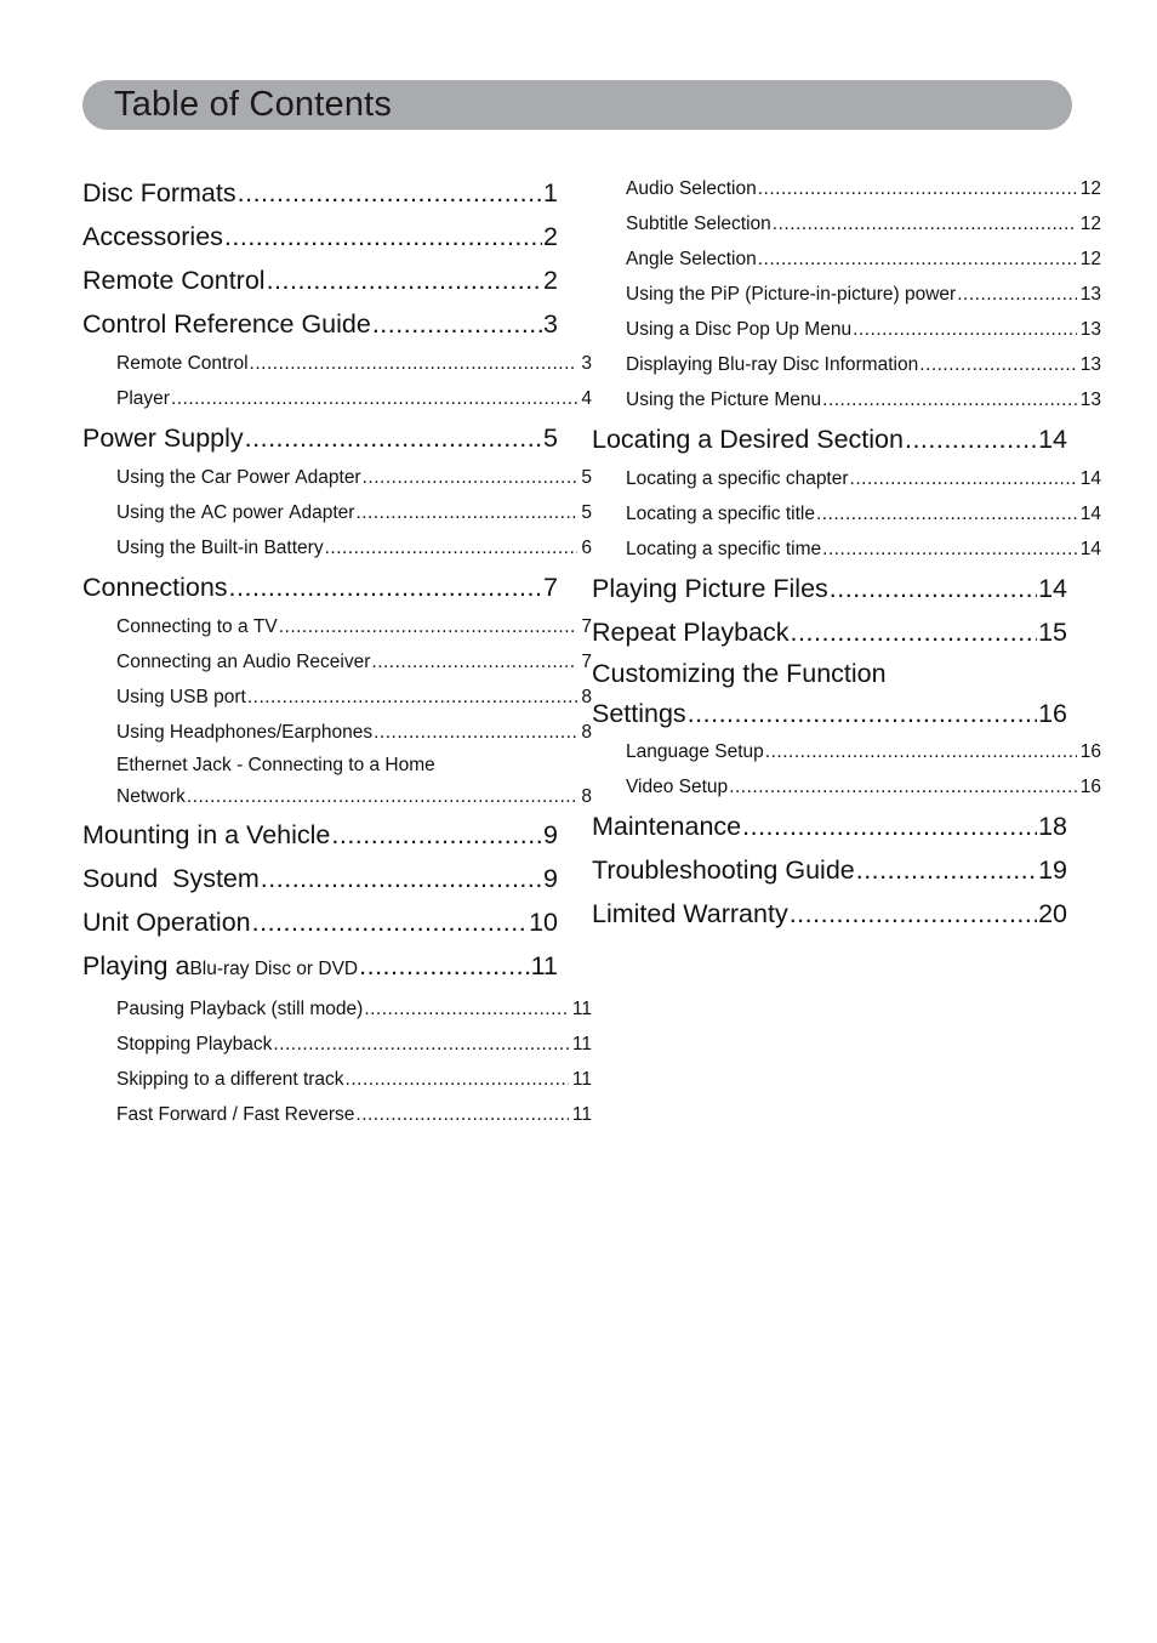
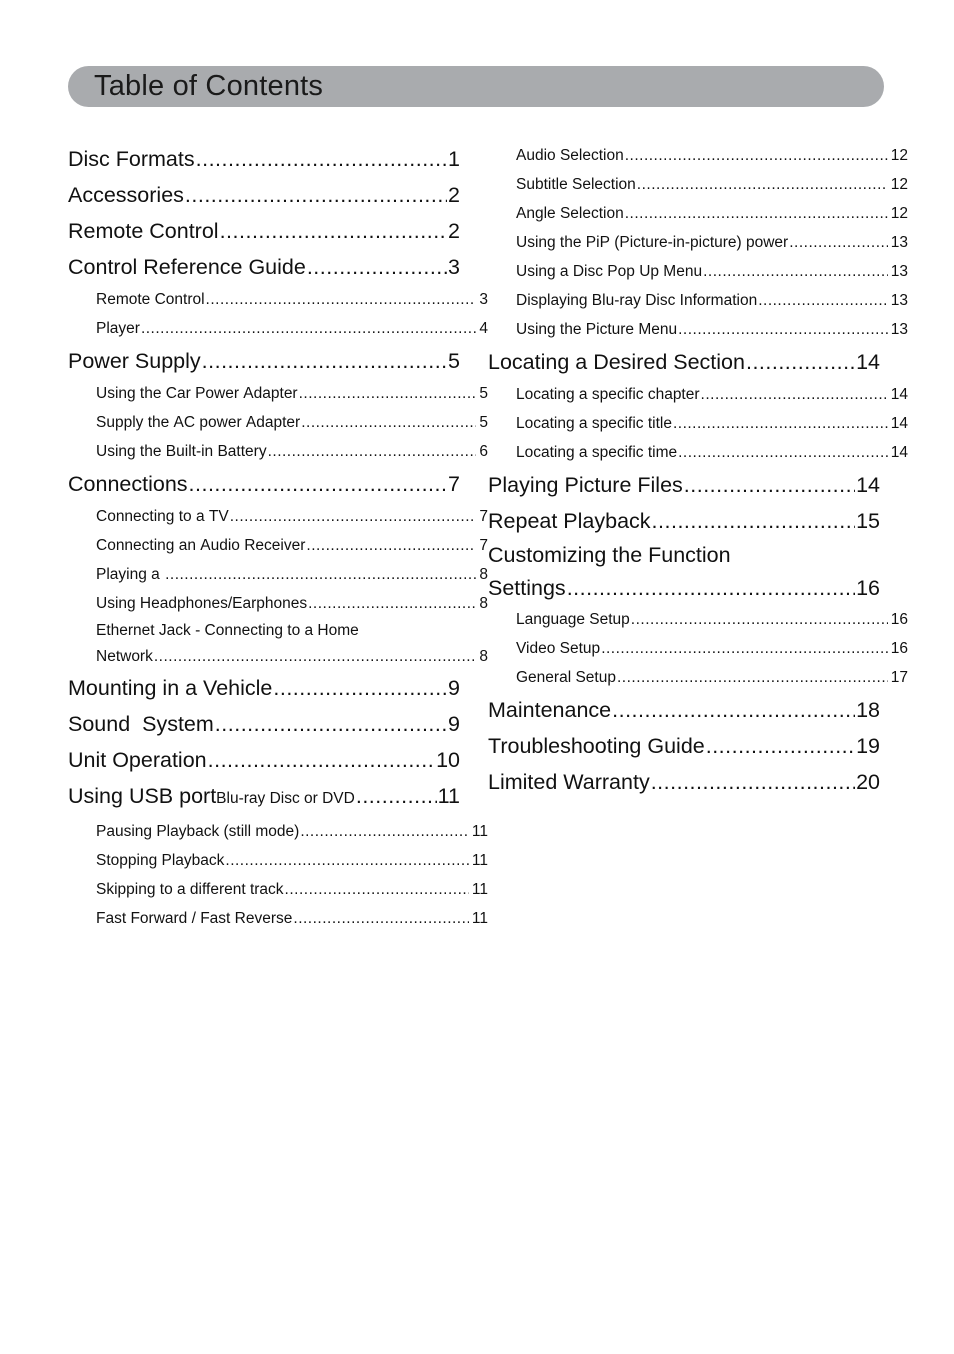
  Table of Contents
  Disc Formats
  1
  Accessories
  2
  Remote Control
  2
  Control Reference Guide
  3
  Remote Control
  3
  Player
  4
  Power Supply
  5
  Using the Car Power Adapter
  5
- Using the AC power Adapter
+ Supply the AC power Adapter
  5
  Using the Built-in Battery
  6
  Connections
  7
  Connecting to a TV
  7
  Connecting an Audio Receiver
  7
- Using USB port
+ Playing a
  8
  Using Headphones/Earphones
  8
  Ethernet Jack - Connecting to a Home
  Network
  8
  Mounting in a Vehicle
  9
  Sound System
  9
  Unit Operation
  10
- Playing a
+ Using USB port
  Blu-ray Disc or DVD
  11
  Pausing Playback (still mode)
  11
  Stopping Playback
  11
  Skipping to a different track
  11
  Fast Forward / Fast Reverse
  11
  Audio Selection
  12
  Subtitle Selection
  12
  Angle Selection
  12
  Using the PiP (Picture-in-picture) power
  13
  Using a Disc Pop Up Menu
  13
  Displaying Blu-ray Disc Information
  13
  Using the Picture Menu
  13
  Locating a Desired Section
  14
  Locating a specific chapter
  14
  Locating a specific title
  14
  Locating a specific time
  14
  Playing Picture Files
  14
  Repeat Playback
  15
  Customizing the Function
  Settings
  16
  Language Setup
  16
  Video Setup
  16
+ General Setup
+ 17
  Maintenance
  18
  Troubleshooting Guide
  19
  Limited Warranty
  20
